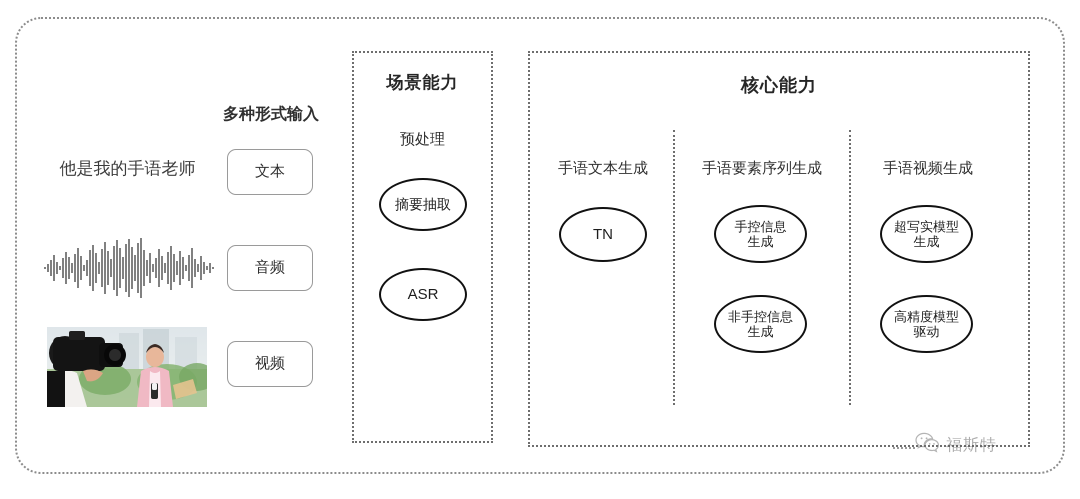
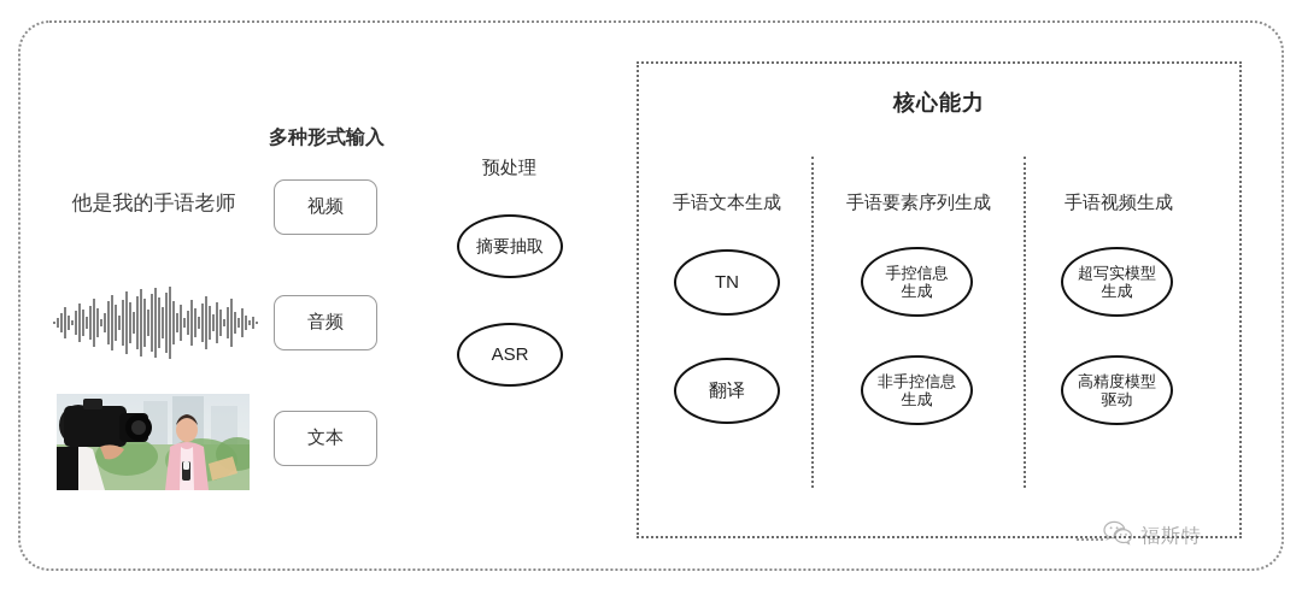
  多种形式输入
  他是我的手语老师
- 文本
+ 视频
  音频
- 视频
+ 文本
- 场景能力
  预处理
  摘要抽取
  ASR
  核心能力
  手语文本生成
  TN
+ 翻译
  手语要素序列生成
  手控信息
  生成
  非手控信息
  生成
  手语视频生成
  超写实模型
  生成
  高精度模型
  驱动
  福斯特
